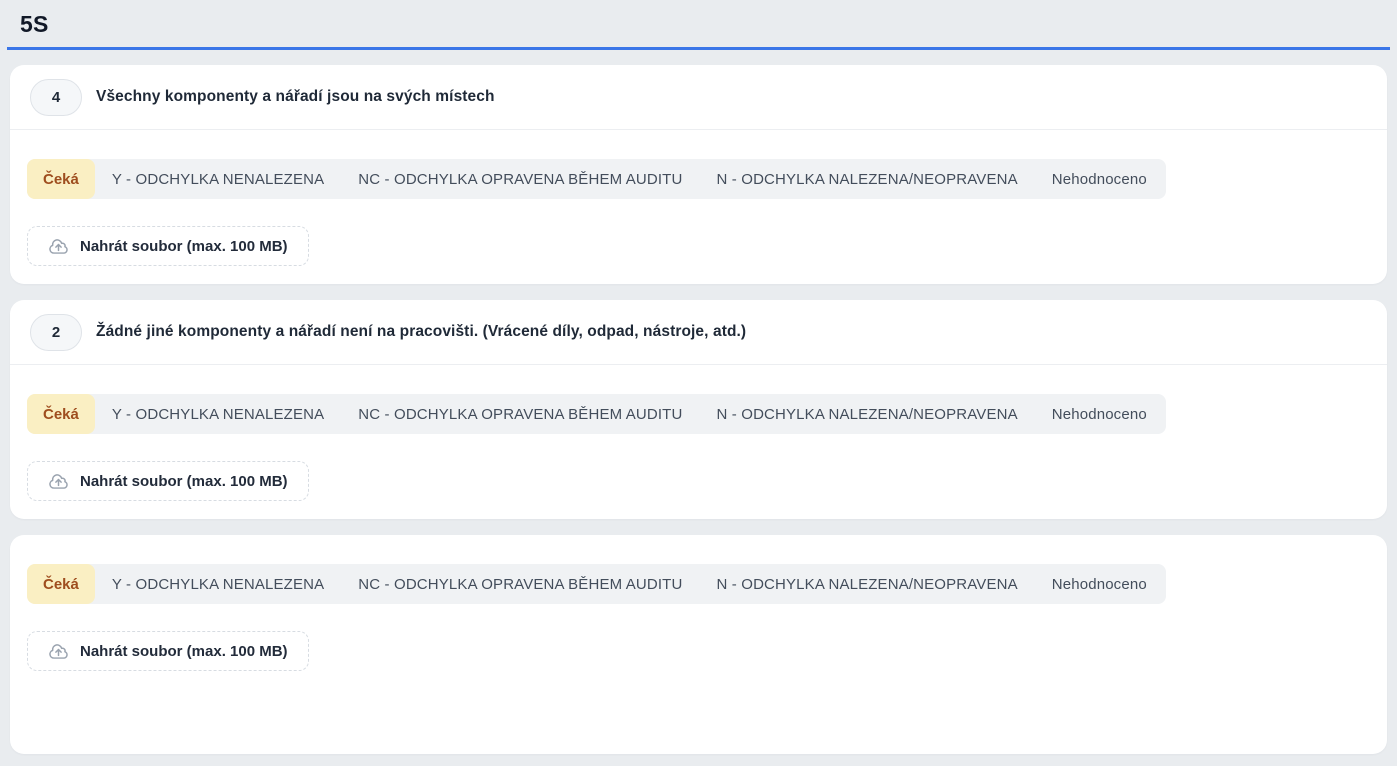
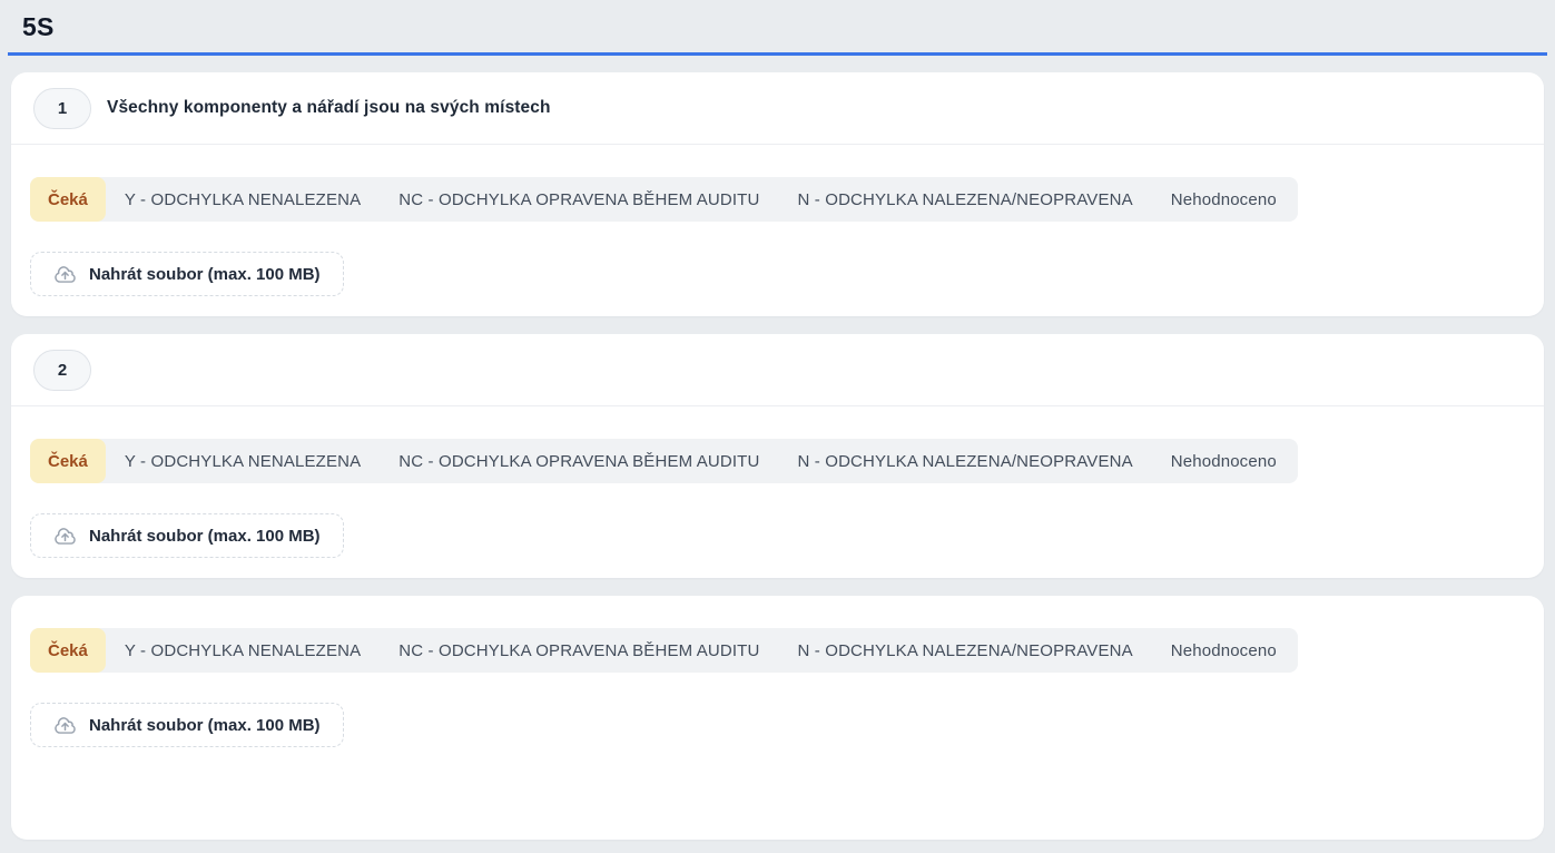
  5S
- 4
+ 1
  Všechny komponenty a nářadí jsou na svých místech
  Čeká
  Y - ODCHYLKA NENALEZENA
  NC - ODCHYLKA OPRAVENA BĚHEM AUDITU
  N - ODCHYLKA NALEZENA/NEOPRAVENA
  Nehodnoceno
  Nahrát soubor (max. 100 MB)
  2
- Žádné jiné komponenty a nářadí není na pracovišti. (Vrácené díly, odpad, nástroje, atd.)
  Čeká
  Y - ODCHYLKA NENALEZENA
  NC - ODCHYLKA OPRAVENA BĚHEM AUDITU
  N - ODCHYLKA NALEZENA/NEOPRAVENA
  Nehodnoceno
  Nahrát soubor (max. 100 MB)
  Čeká
  Y - ODCHYLKA NENALEZENA
  NC - ODCHYLKA OPRAVENA BĚHEM AUDITU
  N - ODCHYLKA NALEZENA/NEOPRAVENA
  Nehodnoceno
  Nahrát soubor (max. 100 MB)
